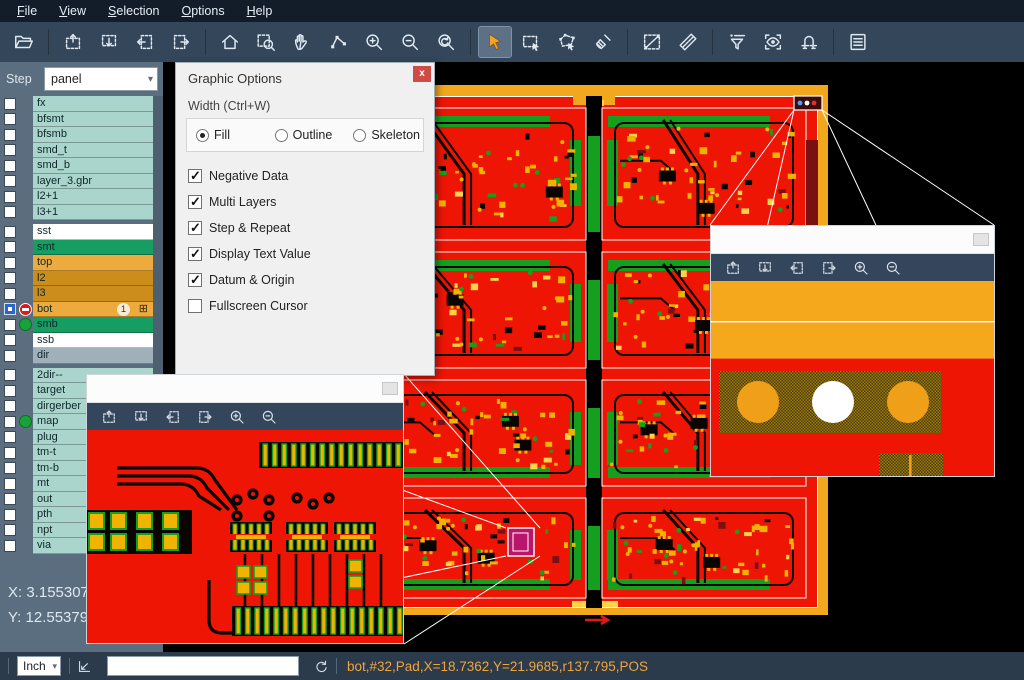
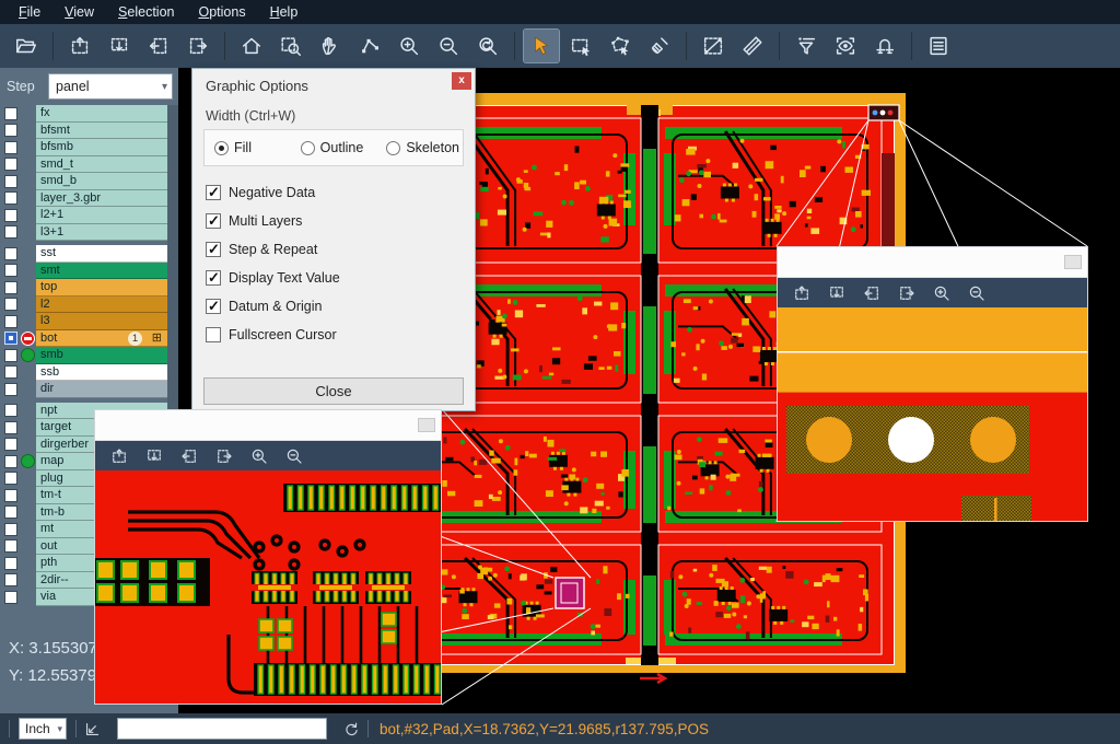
  File
  View
  Selection
  Options
  Help
  Step
  panel
  ▾
  fx
  bfsmt
  bfsmb
  smd_t
  smd_b
  layer_3.gbr
  l2+1
  l3+1
  sst
  smt
  top
  l2
  l3
  bot
  1
  ⊞
  smb
  ssb
  dir
- 2dir--
+ npt
  target
  dirgerber
  map
  plug
  tm-t
  tm-b
  mt
  out
  pth
- npt
+ 2dir--
  via
  X: 3.155307
  Y: 12.55379
  Graphic Options
  x
  Width (Ctrl+W)
  Fill
  Outline
  Skeleton
  Negative Data
  Multi Layers
  Step & Repeat
  Display Text Value
  Datum & Origin
  Fullscreen Cursor
+ Close
  Inch
  ▾
  bot,#32,Pad,X=18.7362,Y=21.9685,r137.795,POS
